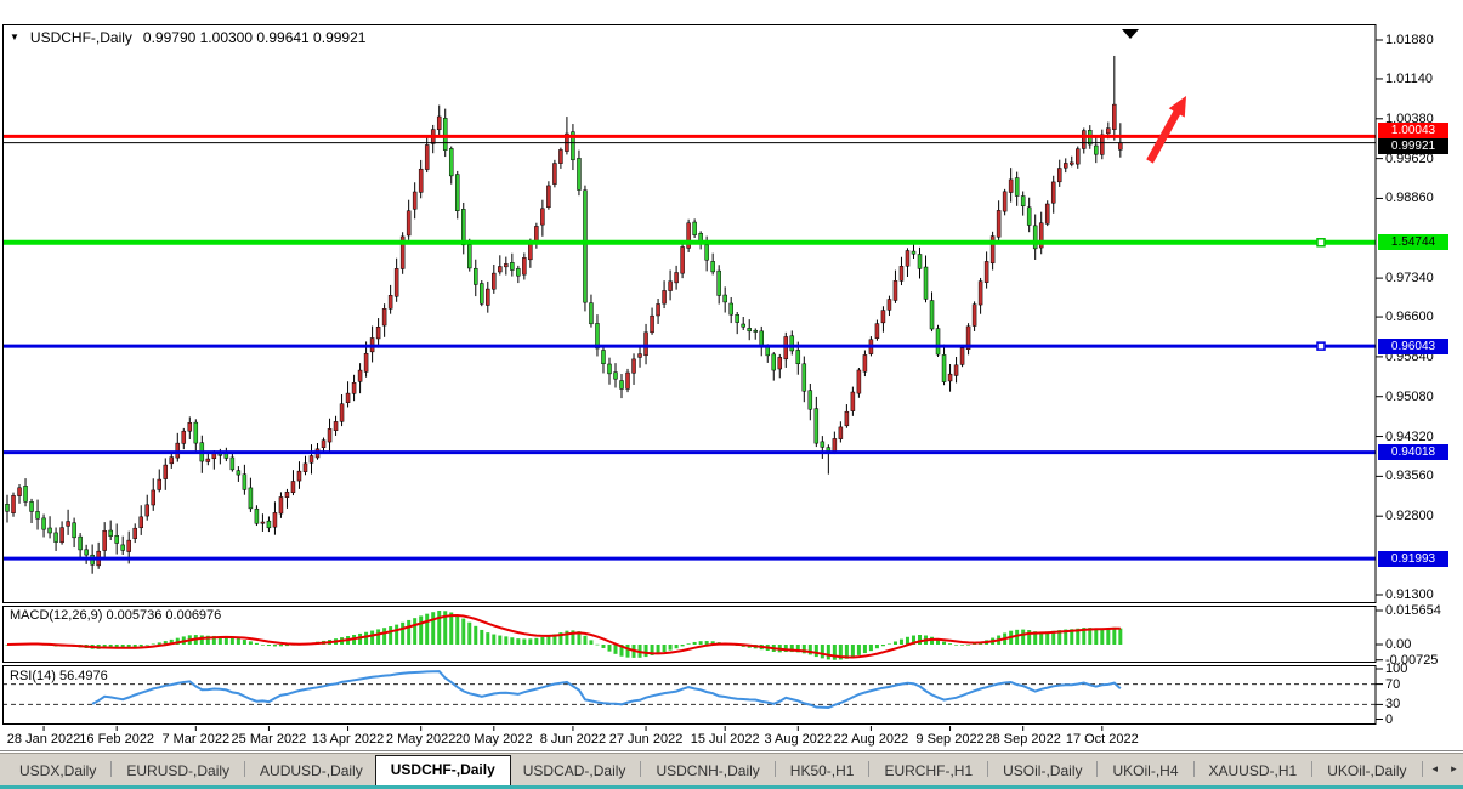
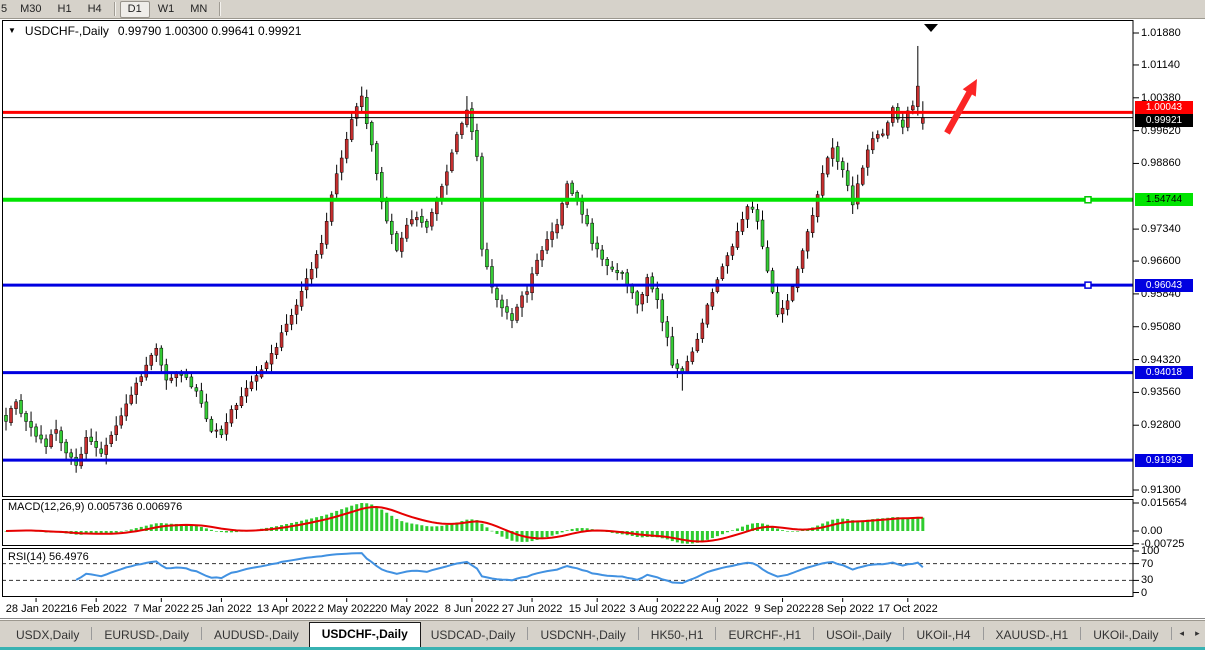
+ 5
+ M30
+ H1
+ H4
+ D1
+ W1
+ MN
  ▼
  USDCHF-,Daily
  0.99790 1.00300 0.99641 0.99921
  MACD(12,26,9) 0.005736 0.006976
  RSI(14) 56.4976
  1.00043
  0.99921
  1.54744
  0.96043
  0.94018
  0.91993
  1.01880
  1.01140
  1.00380
  0.99620
  0.98860
  0.97340
  0.96600
  0.95840
  0.95080
  0.94320
  0.93560
  0.92800
  0.91300
  0.015654
  0.00
  -0.00725
  100
  70
  30
  0
  28 Jan 2022
  16 Feb 2022
  7 Mar 2022
- 25 Mar 2022
+ 25 Jan 2022
  13 Apr 2022
  2 May 2022
  20 May 2022
  8 Jun 2022
  27 Jun 2022
  15 Jul 2022
  3 Aug 2022
  22 Aug 2022
  9 Sep 2022
  28 Sep 2022
  17 Oct 2022
  USDX,Daily
  EURUSD-,Daily
  AUDUSD-,Daily
  USDCHF-,Daily
  USDCAD-,Daily
  USDCNH-,Daily
  HK50-,H1
  EURCHF-,H1
  USOil-,Daily
  UKOil-,H4
  XAUUSD-,H1
  UKOil-,Daily
  ◂
  ▸
